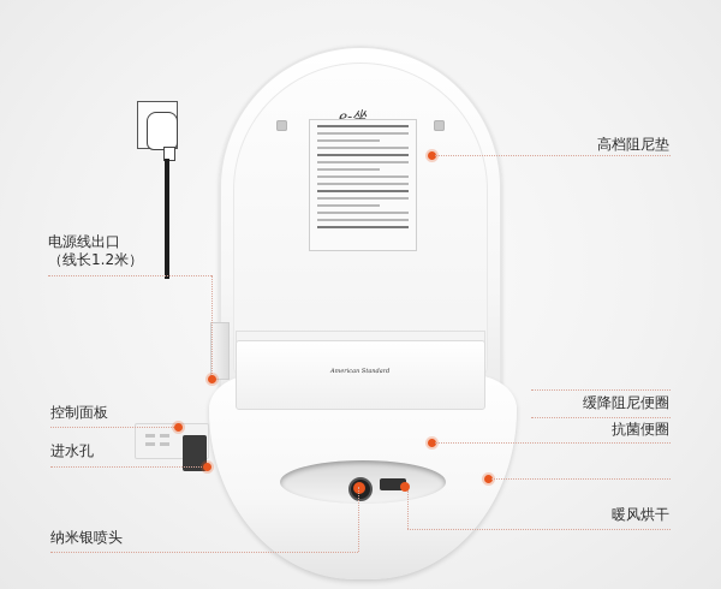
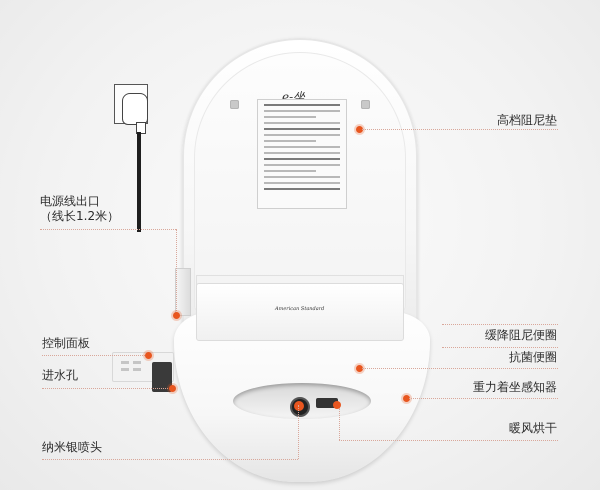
  e-坐
  电源线出口
  （线长1.2米）
  控制面板
  进水孔
  纳米银喷头
  高档阻尼垫
  缓降阻尼便圈
  抗菌便圈
+ 重力着坐感知器
  暖风烘干
